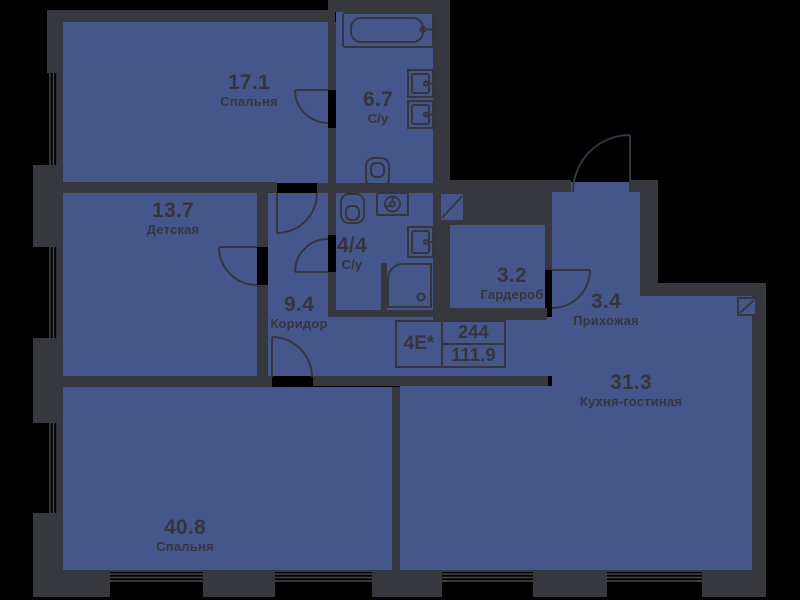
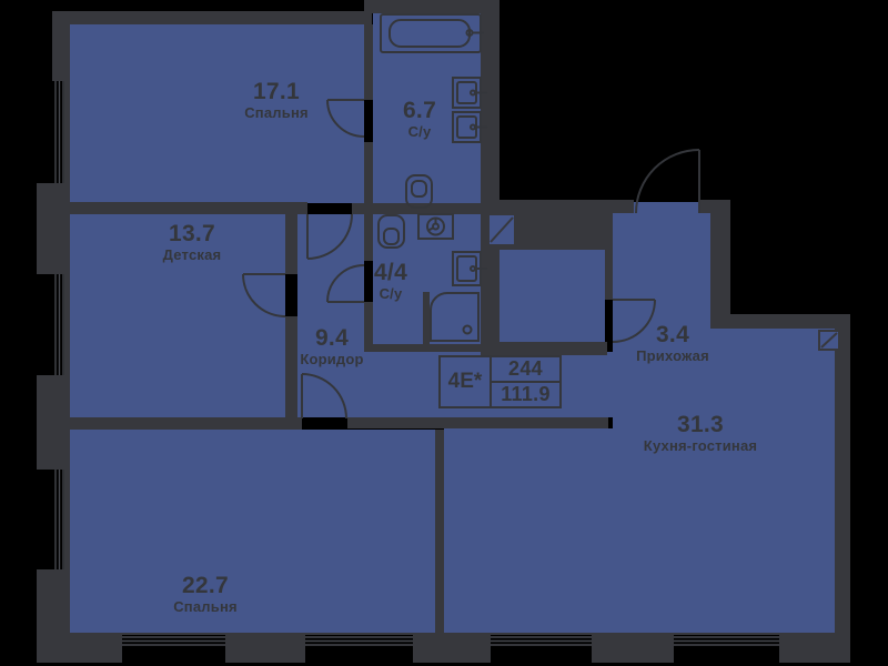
  17.1
  Спальня
  6.7
  С/у
  13.7
  Детская
  4/4
  С/у
  9.4
  Коридор
- 3.2
- Гардероб
  3.4
  Прихожая
  31.3
  Кухня-гостиная
- 40.8
+ 22.7
  Спальня
  4E*
  244
  111.9
